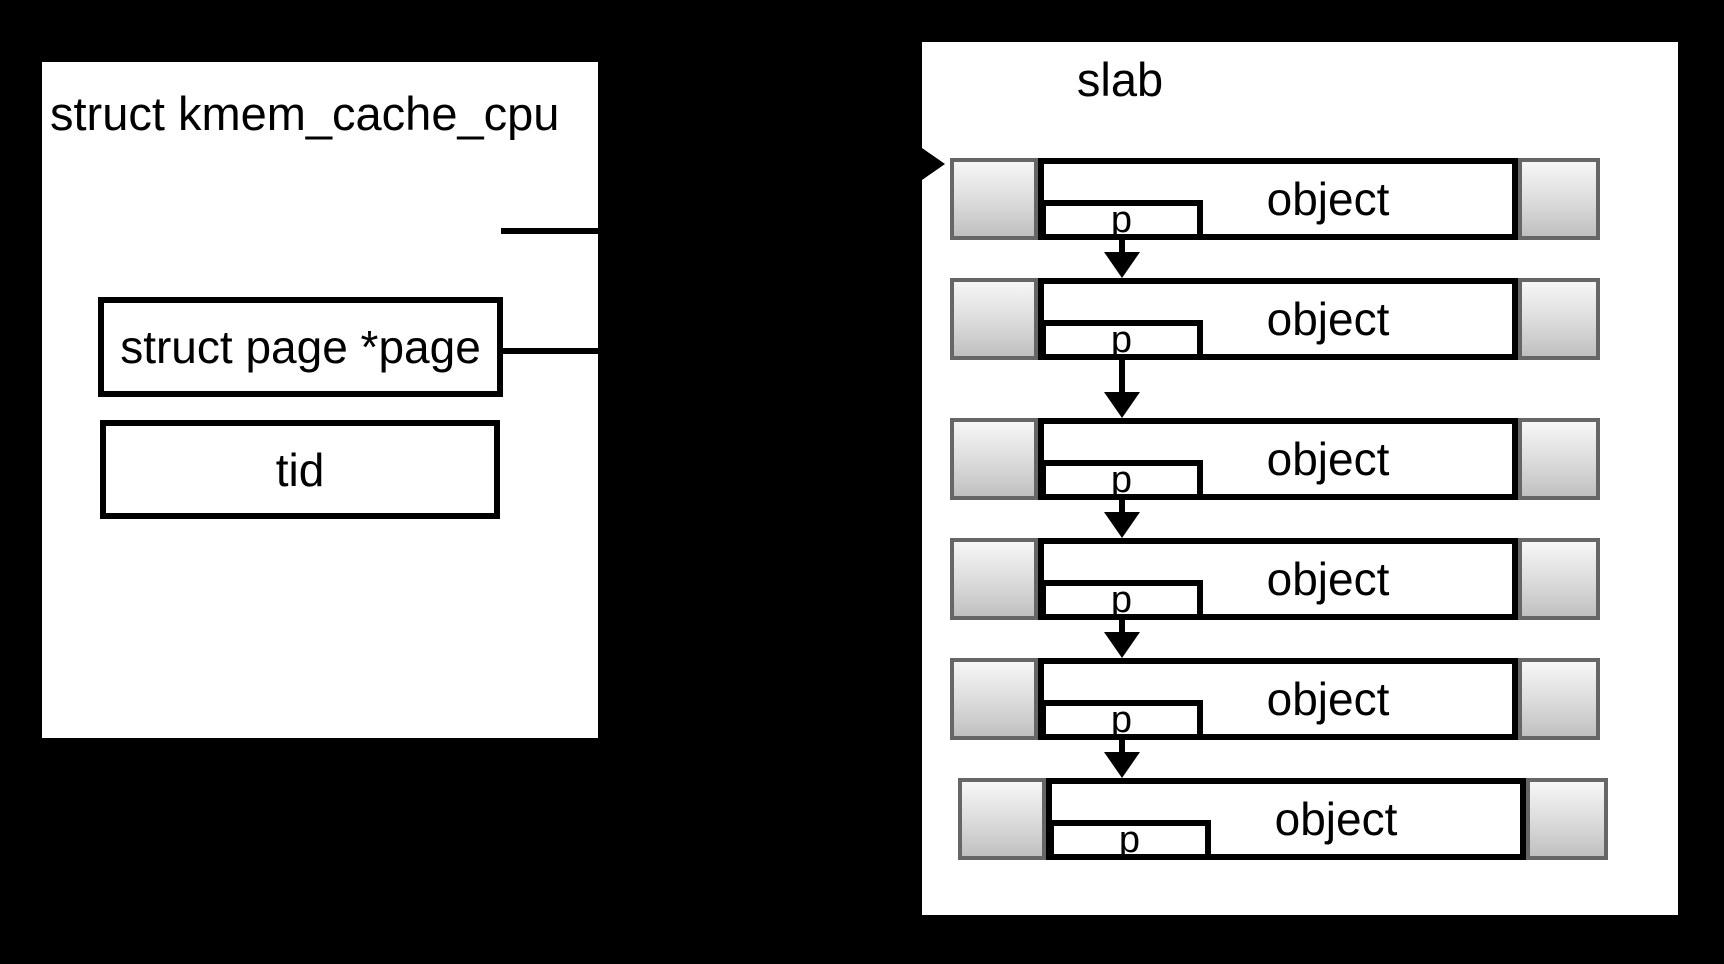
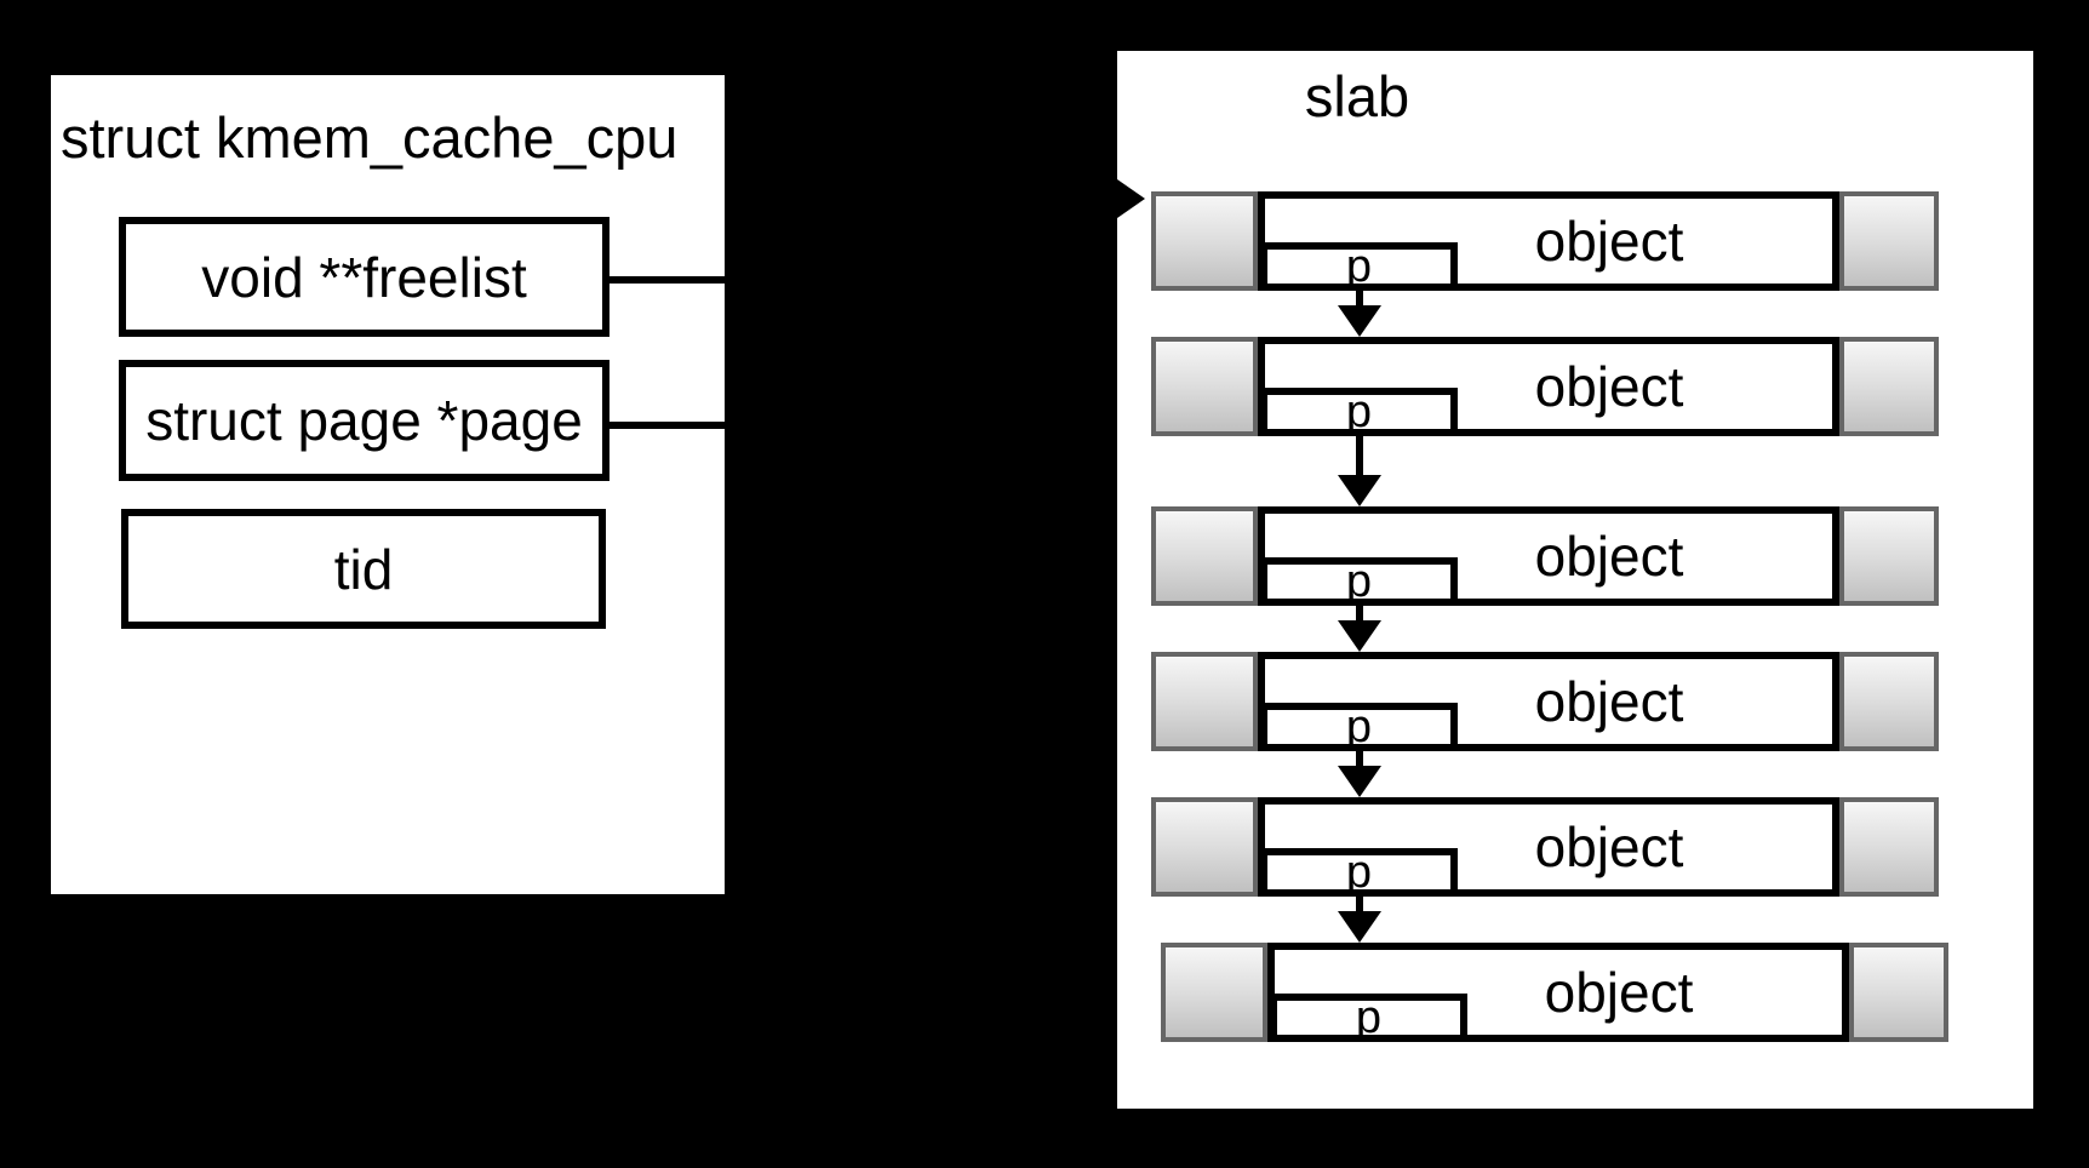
  struct kmem_cache_cpu
+ void **freelist
  struct page *page
  tid
  slab
  object
  p
  object
  p
  object
  p
  object
  p
  object
  p
  object
  p
